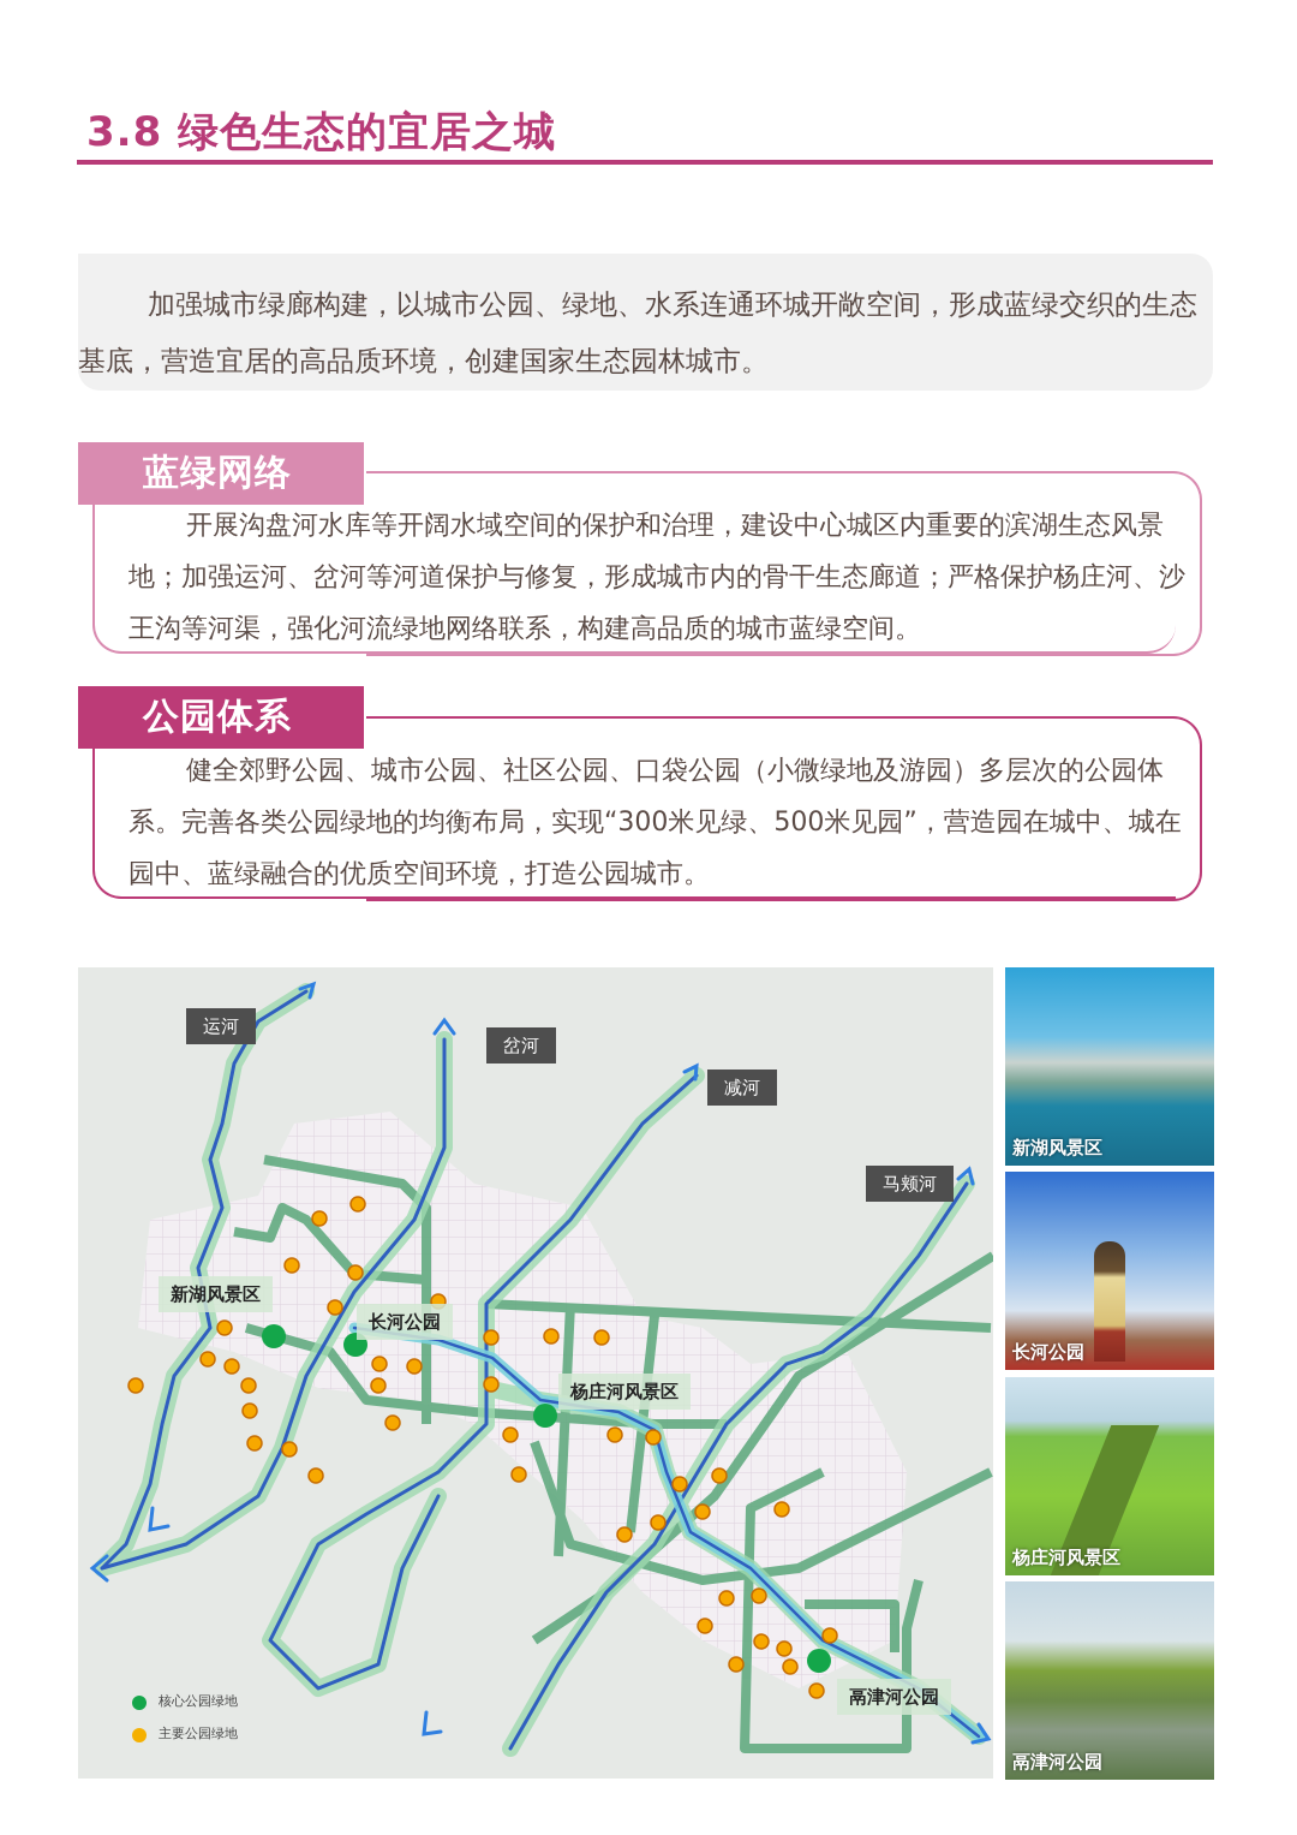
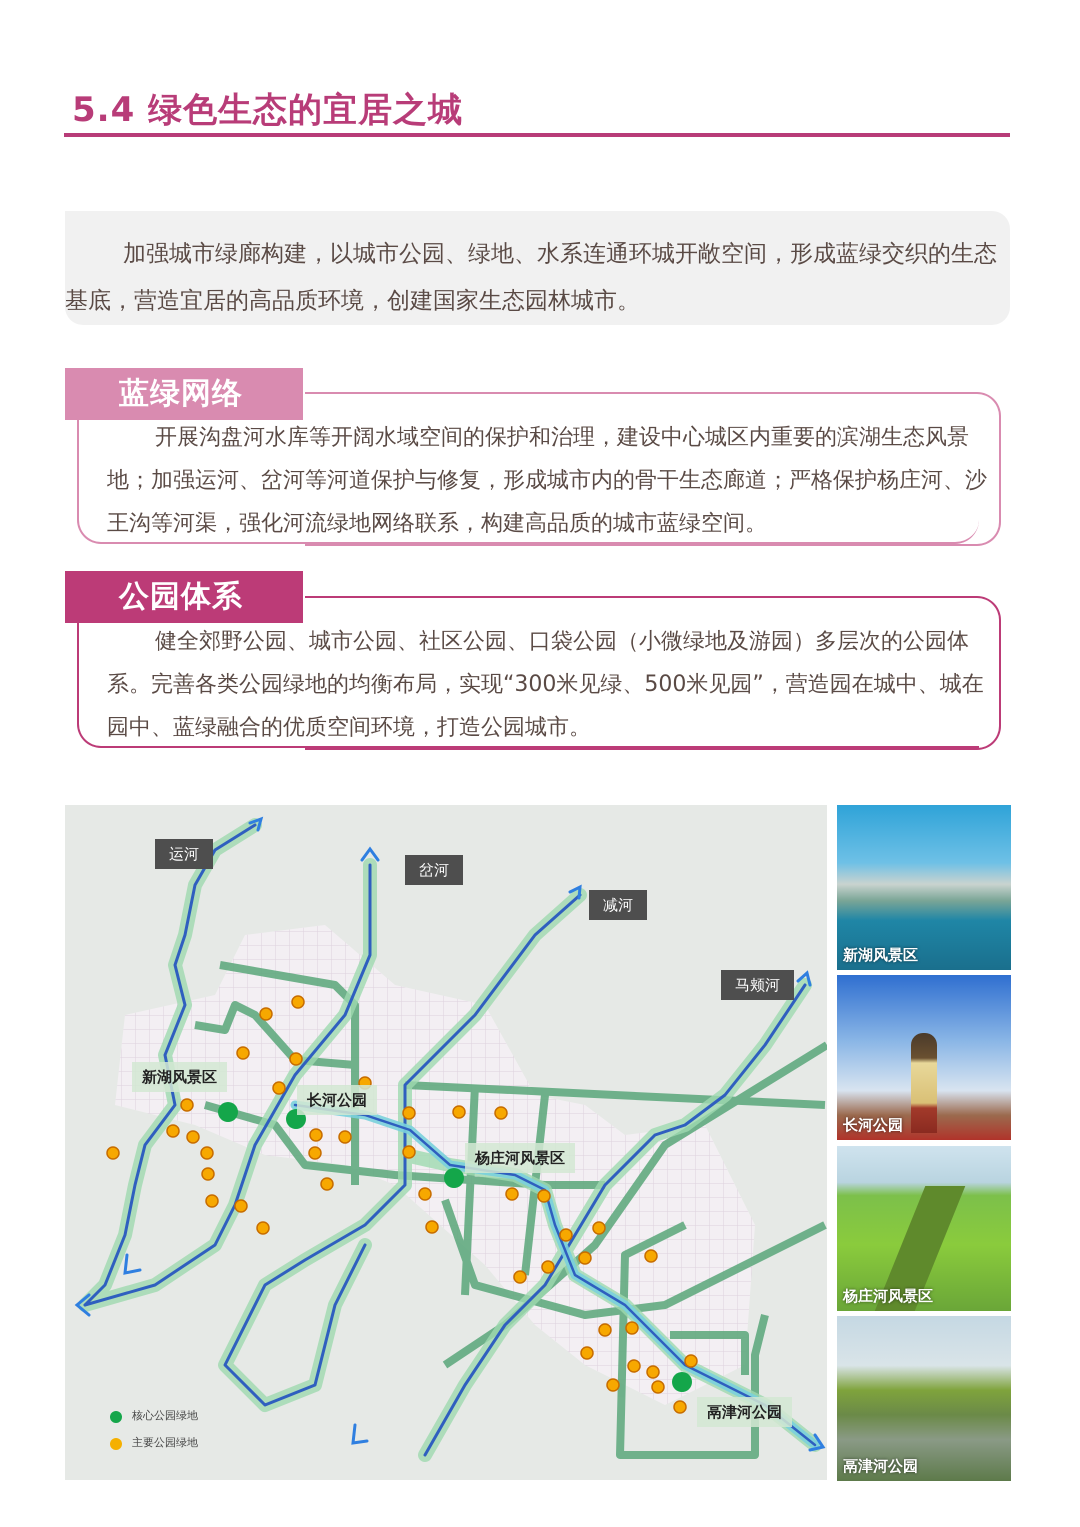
- 3.8 绿色生态的宜居之城
+ 5.4 绿色生态的宜居之城
  加强城市绿廊构建，以城市公园、绿地、水系连通环城开敞空间，形成蓝绿交织的生态基底，营造宜居的高品质环境，创建国家生态园林城市。
  蓝绿网络
  开展沟盘河水库等开阔水域空间的保护和治理，建设中心城区内重要的滨湖生态风景地；加强运河、岔河等河道保护与修复，形成城市内的骨干生态廊道；严格保护杨庄河、沙王沟等河渠，强化河流绿地网络联系，构建高品质的城市蓝绿空间。
  公园体系
  健全郊野公园、城市公园、社区公园、口袋公园（小微绿地及游园）多层次的公园体系。完善各类公园绿地的均衡布局，实现“300米见绿、500米见园”，营造园在城中、城在园中、蓝绿融合的优质空间环境，打造公园城市。
  运河
  岔河
  减河
  马颊河
  新湖风景区
  长河公园
  杨庄河风景区
  鬲津河公园
  核心公园绿地
  主要公园绿地
  新湖风景区
  长河公园
  杨庄河风景区
  鬲津河公园
